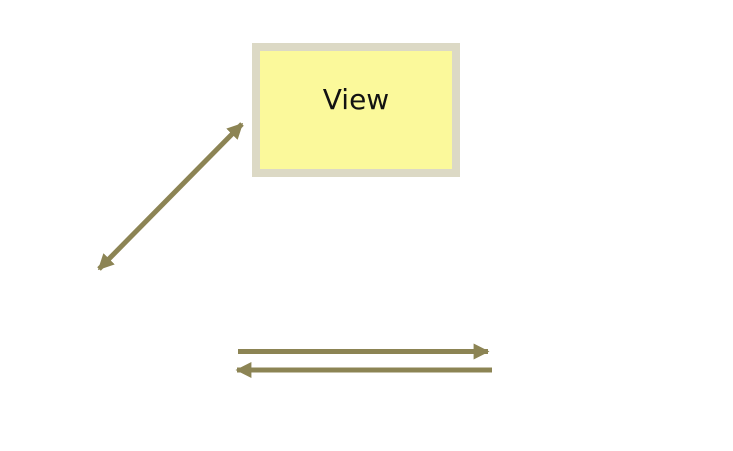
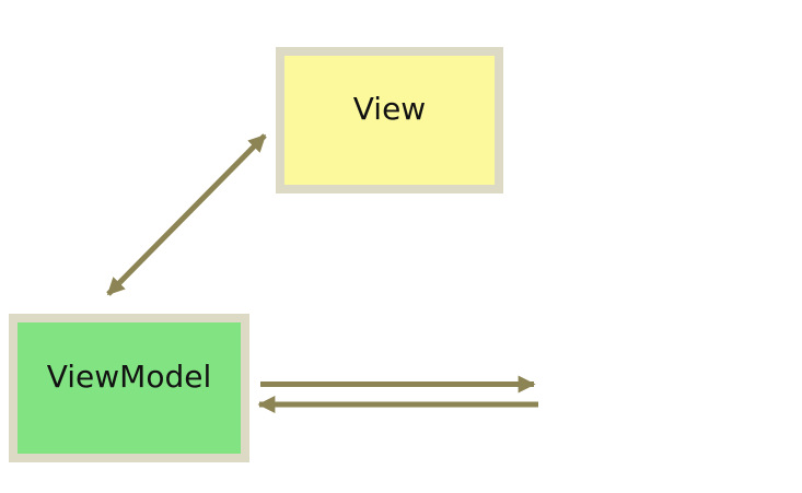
  View
+ ViewModel
